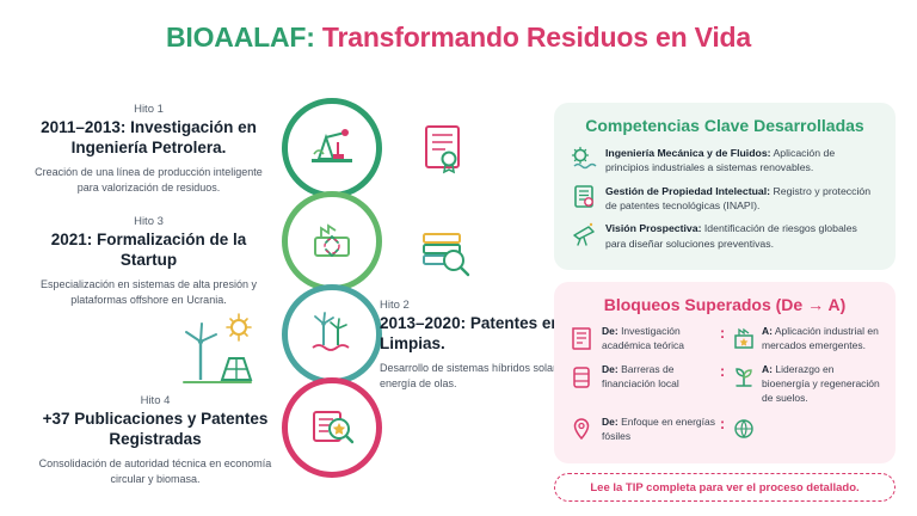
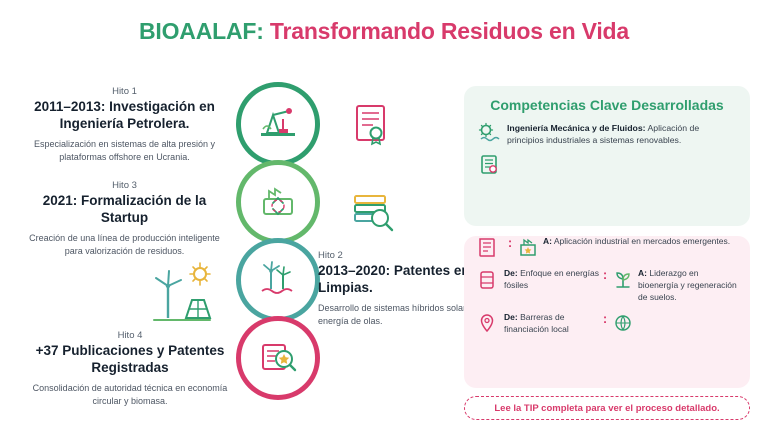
  BIOAALAF: Transformando Residuos en Vida
  Hito 1
  2011–2013: Investigación en Ingeniería Petrolera.
- Creación de una línea de producción inteligente para valorización de residuos.
+ Especialización en sistemas de alta presión y plataformas offshore en Ucrania.
  Hito 3
  2021: Formalización de la Startup
- Especialización en sistemas de alta presión y plataformas offshore en Ucrania.
+ Creación de una línea de producción inteligente para valorización de residuos.
  Hito 2
  2013–2020: Patentes e Limpias.
  Desarrollo de sistemas híbridos sola energía de olas.
  Hito 4
  +37 Publicaciones y Patentes Registradas
  Consolidación de autoridad técnica en economía circular y biomasa.
  Competencias Clave Desarrolladas
  Ingeniería Mecánica y de Fluidos: Aplicación de principios industriales a sistemas renovables.
- Gestión de Propiedad Intelectual: Registro y protección de patentes tecnológicas (INAPI).
- Visión Prospectiva: Identificación de riesgos globales para diseñar soluciones preventivas.
- Bloqueos Superados (De → A)
- De: Investigación académica teórica
  :
  A: Aplicación industrial en mercados emergentes.
- De: Barreras de financiación local
+ De: Enfoque en energías fósiles
  :
  A: Liderazgo en bioenergía y regeneración de suelos.
- De: Enfoque en energías fósiles
+ De: Barreras de financiación local
  :
  Lee la TIP completa para ver el proceso detallado.
